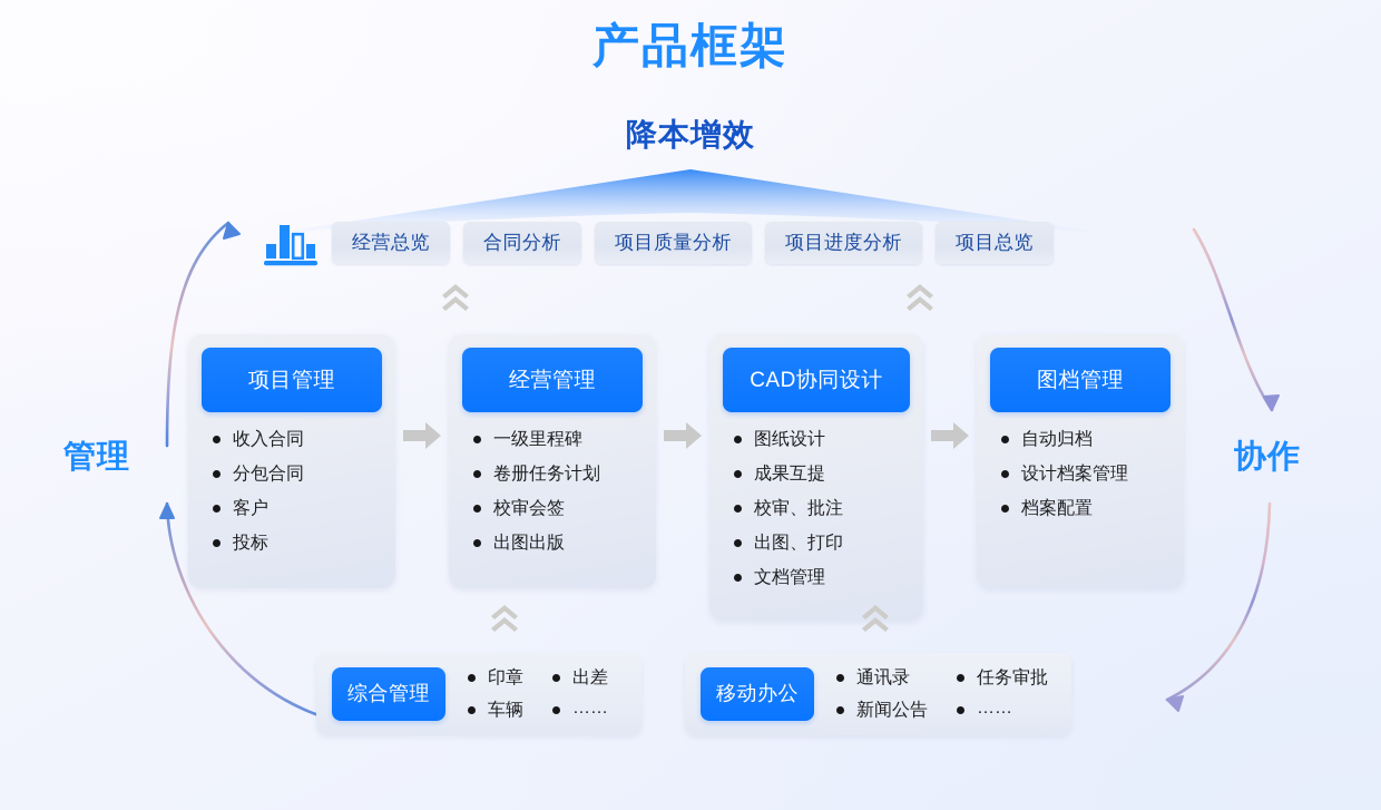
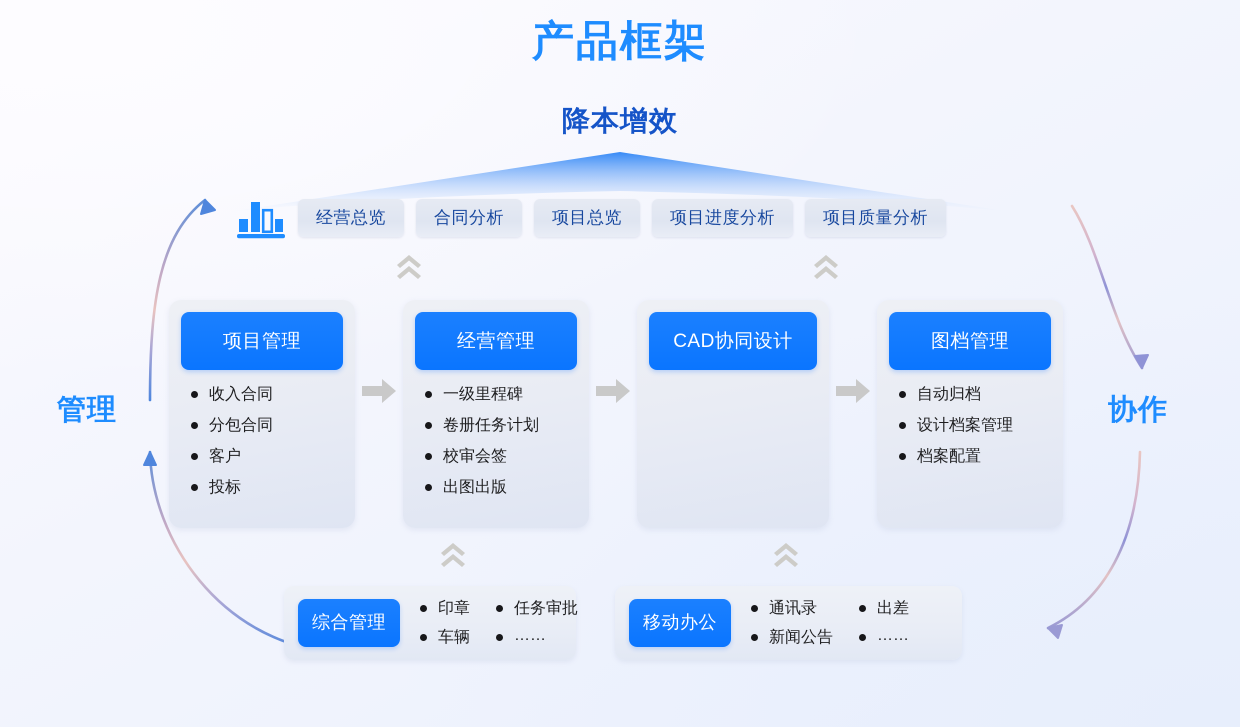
  产品框架
  降本增效
  管理
  协作
  经营总览
  合同分析
- 项目质量分析
+ 项目总览
  项目进度分析
- 项目总览
+ 项目质量分析
  项目管理
  收入合同
  分包合同
  客户
  投标
  经营管理
  一级里程碑
  卷册任务计划
  校审会签
  出图出版
  CAD协同设计
- 图纸设计
- 成果互提
- 校审、批注
- 出图、打印
- 文档管理
  图档管理
  自动归档
  设计档案管理
  档案配置
  综合管理
  印章
- 出差
+ 任务审批
  车辆
  ……
  移动办公
  通讯录
- 任务审批
+ 出差
  新闻公告
  ……
